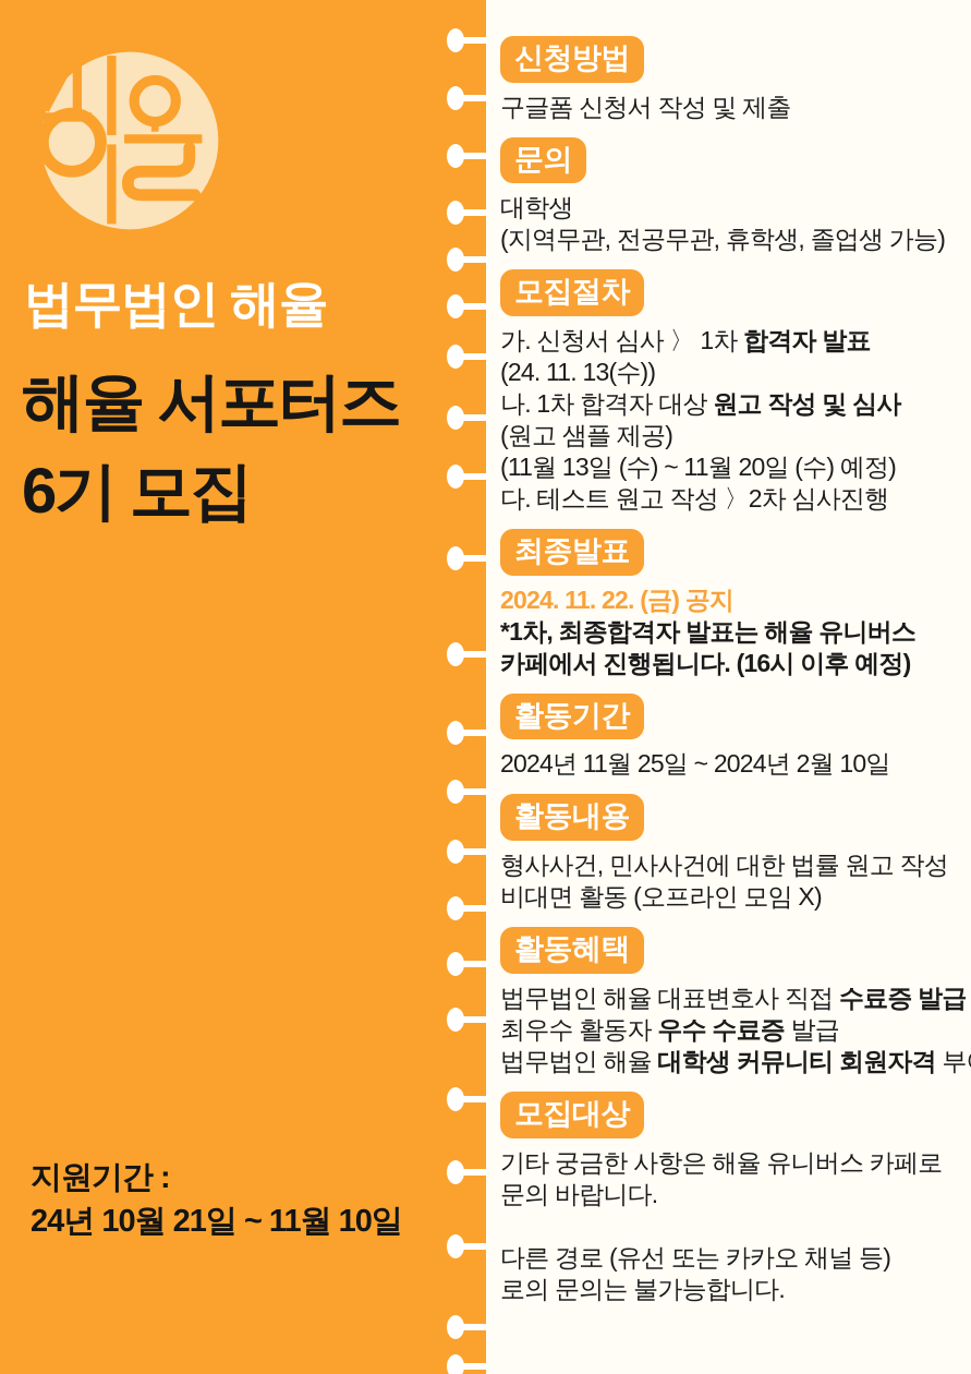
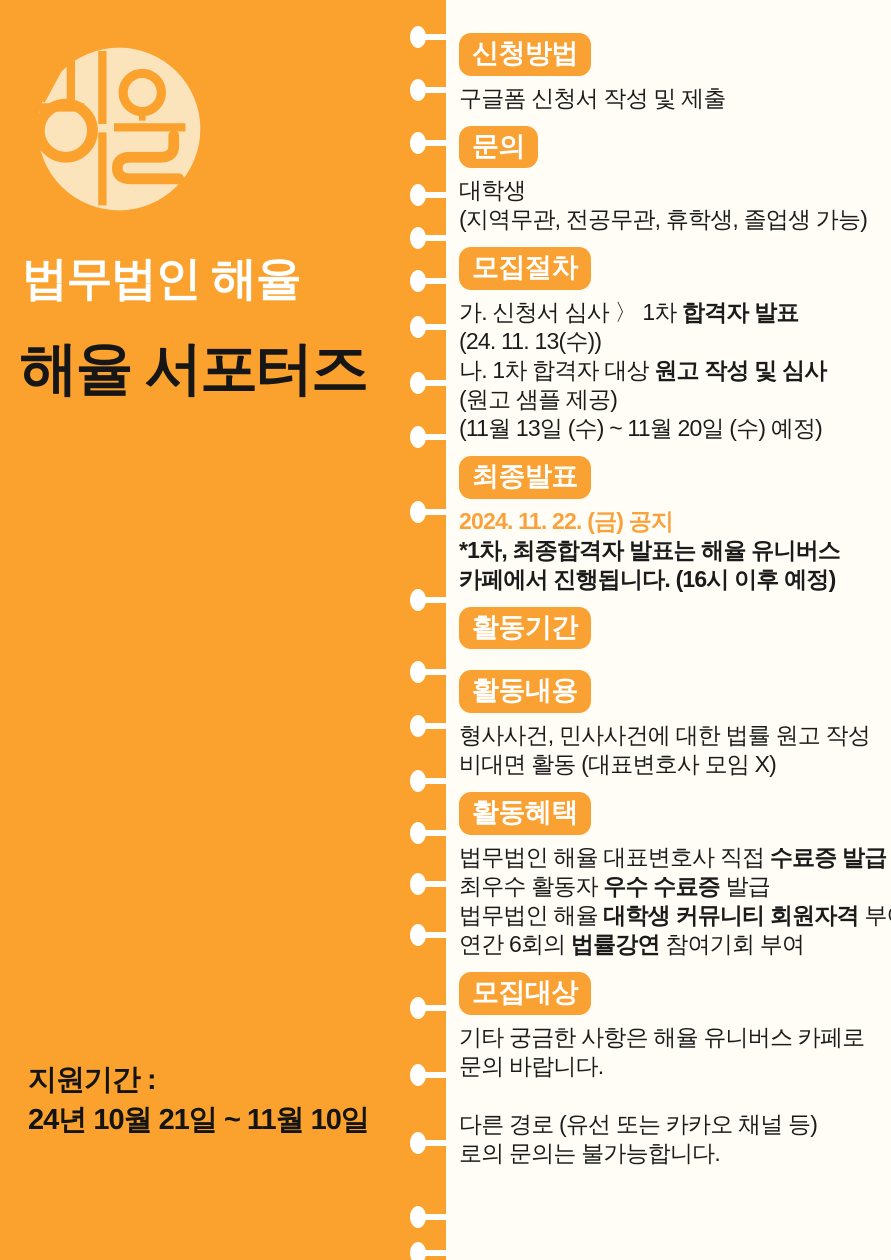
  법무법인 해율
  해율 서포터즈
- 6기 모집
  지원기간 :
  24년 10월 21일 ~ 11월 10일
  신청방법
  구글폼 신청서 작성 및 제출
  문의
  대학생
  (지역무관, 전공무관, 휴학생, 졸업생 가능)
  모집절차
  가. 신청서 심사 〉 1차 합격자 발표
  (24. 11. 13(수))
  나. 1차 합격자 대상 원고 작성 및 심사
  (원고 샘플 제공)
  (11월 13일 (수) ~ 11월 20일 (수) 예정)
- 다. 테스트 원고 작성 〉2차 심사진행
  최종발표
  2024. 11. 22. (금) 공지
  *1차, 최종합격자 발표는 해율 유니버스
  카페에서 진행됩니다. (16시 이후 예정)
  활동기간
- 2024년 11월 25일 ~ 2024년 2월 10일
  활동내용
  형사사건, 민사사건에 대한 법률 원고 작성
- 비대면 활동 (오프라인 모임 X)
+ 비대면 활동 (대표변호사 모임 X)
  활동혜택
  법무법인 해율 대표변호사 직접 수료증 발급
  최우수 활동자 우수 수료증 발급
  법무법인 해율 대학생 커뮤니티 회원자격 부
+ 연간 6회의 법률강연 참여기회 부여
  모집대상
  기타 궁금한 사항은 해율 유니버스 카페로
  문의 바랍니다.
  다른 경로 (유선 또는 카카오 채널 등)
  로의 문의는 불가능합니다.
